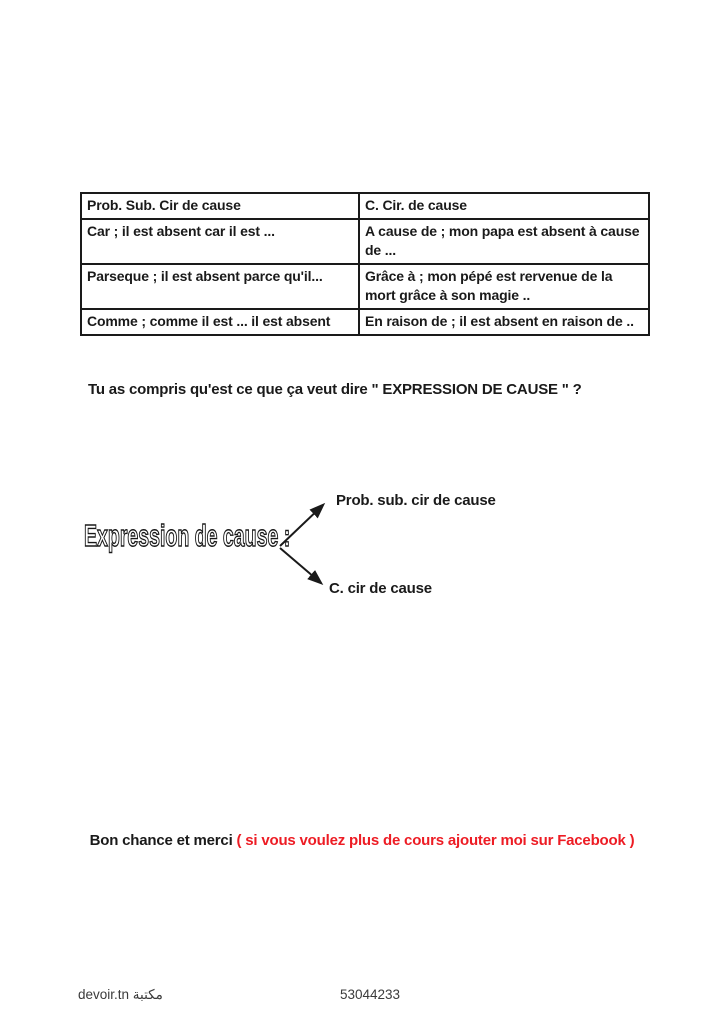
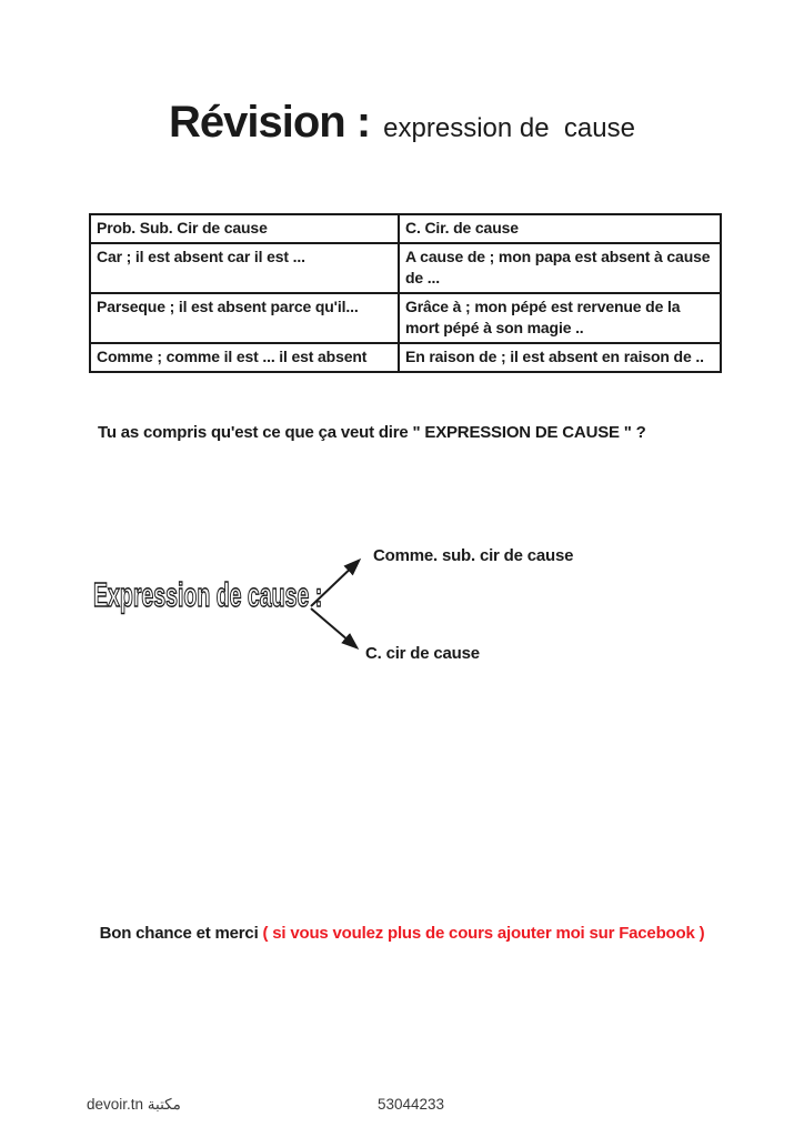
+ Révision :
+ expression de cause
  Prob. Sub. Cir de cause	C. Cir. de cause
  Car ; il est absent car il est ...	A cause de ; mon papa est absent à cause de ...
- Parseque ; il est absent parce qu'il...	Grâce à ; mon pépé est rervenue de la mort grâce à son magie ..
+ Parseque ; il est absent parce qu'il...	Grâce à ; mon pépé est rervenue de la mort pépé à son magie ..
  Comme ; comme il est ... il est absent	En raison de ; il est absent en raison de ..
  Tu as compris qu'est ce que ça veut dire " EXPRESSION DE CAUSE " ?
  Expression de cause :
- Prob. sub. cir de cause
+ Comme. sub. cir de cause
  C. cir de cause
  Bon chance et merci ( si vous voulez plus de cours ajouter moi sur Facebook )
  devoir.tn مكتبة
  53044233
